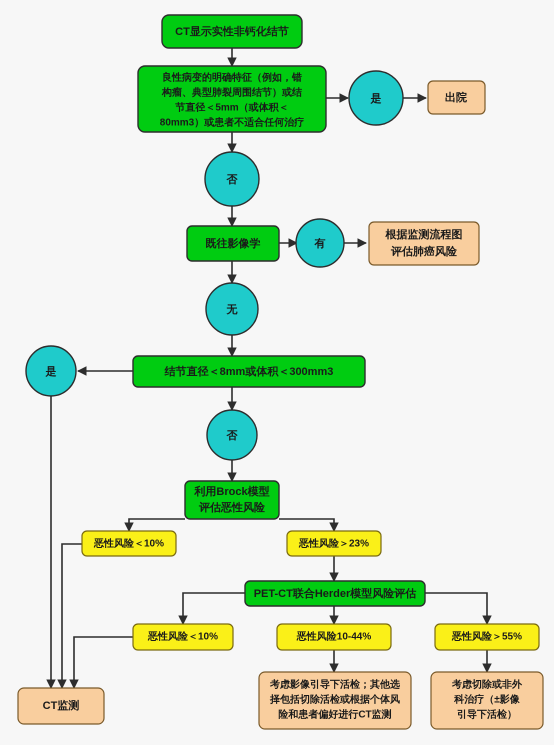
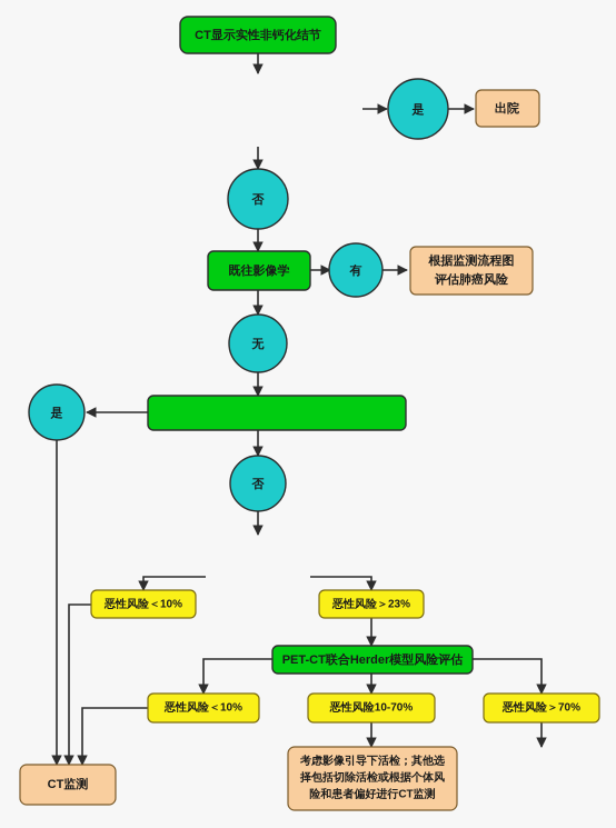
  CT显示实性非钙化结节
- 良性病变的明确特征（例如，错
- 构瘤、典型肺裂周围结节）或结
- 节直径＜5mm（或体积＜
- 80mm3）或患者不适合任何治疗
  是
  出院
  否
  既往影像学
  有
  根据监测流程图
  评估肺癌风险
  无
- 结节直径＜8mm或体积＜300mm3
  是
  否
- 利用Brock模型
- 评估恶性风险
  恶性风险＜10%
  恶性风险＞23%
  PET-CT联合Herder模型风险评估
  恶性风险＜10%
- 恶性风险10-44%
+ 恶性风险10-70%
- 恶性风险＞55%
+ 恶性风险＞70%
  考虑影像引导下活检；其他选
  择包括切除活检或根据个体风
  险和患者偏好进行CT监测
- 考虑切除或非外
- 科治疗（±影像
- 引导下活检）
  CT监测
